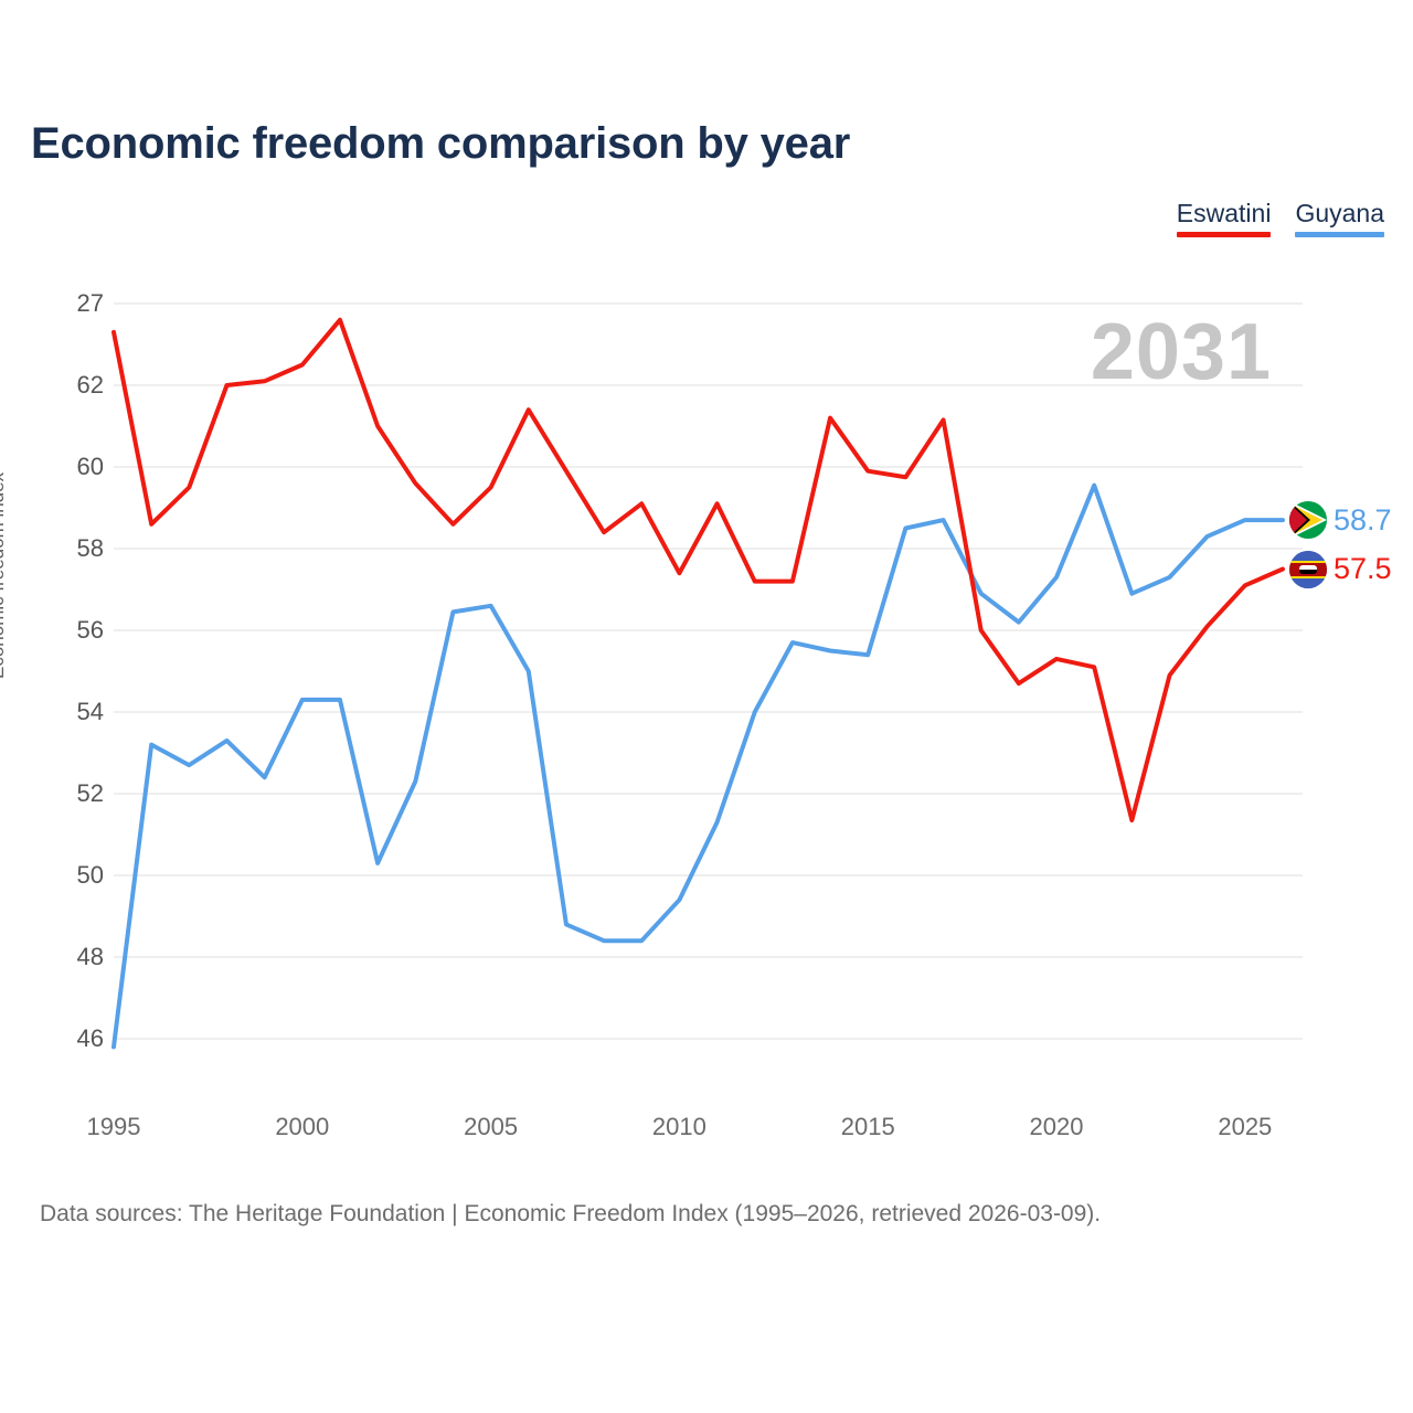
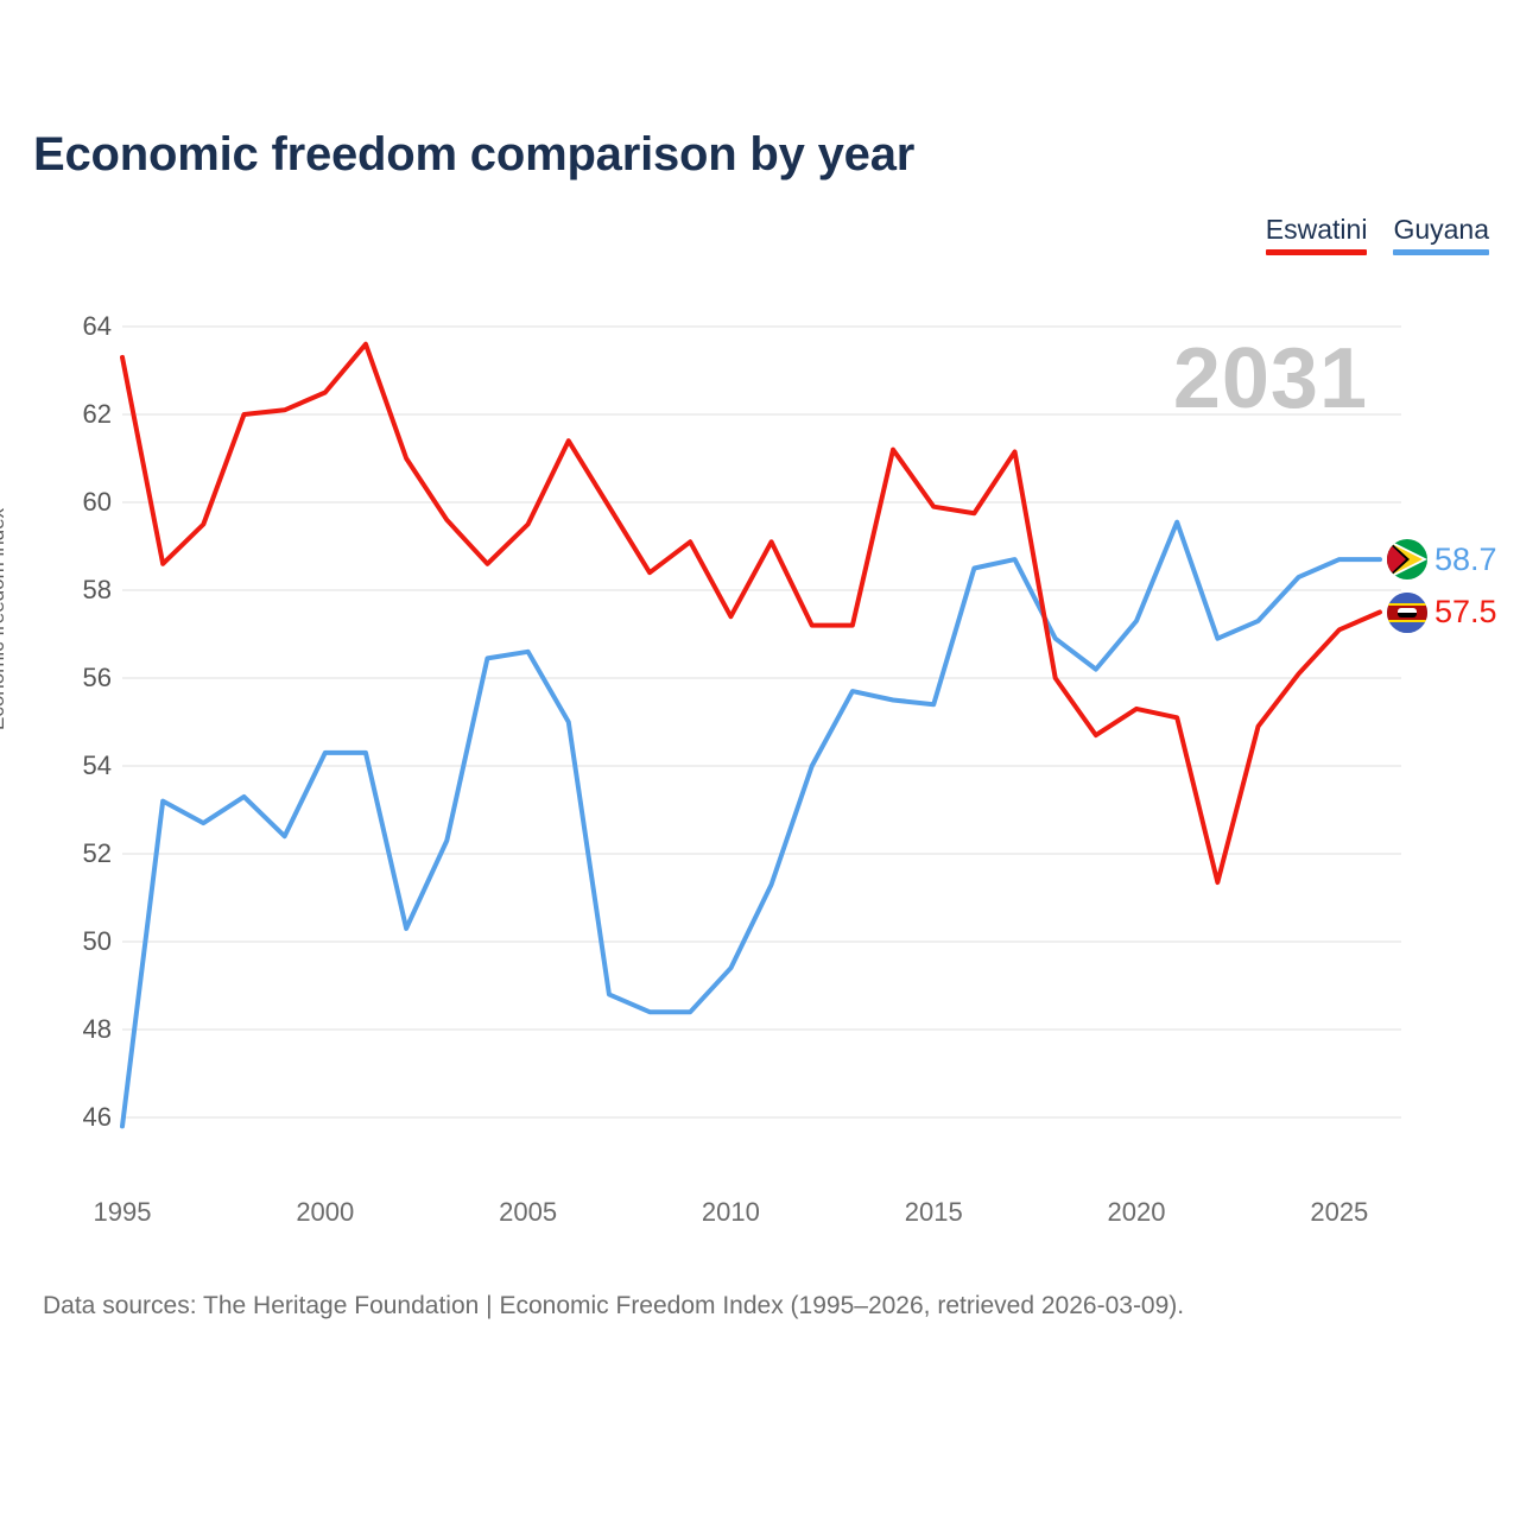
  Economic freedom comparison by year
  Eswatini
  Guyana
  2031
  46
  48
  50
  52
  54
  56
  58
  60
  62
- 27
+ 64
  1995
  2000
  2005
  2010
  2015
  2020
  2025
  58.7
  57.5
  Data sources: The Heritage Foundation | Economic Freedom Index (1995–2026, retrieved 2026-03-09).
